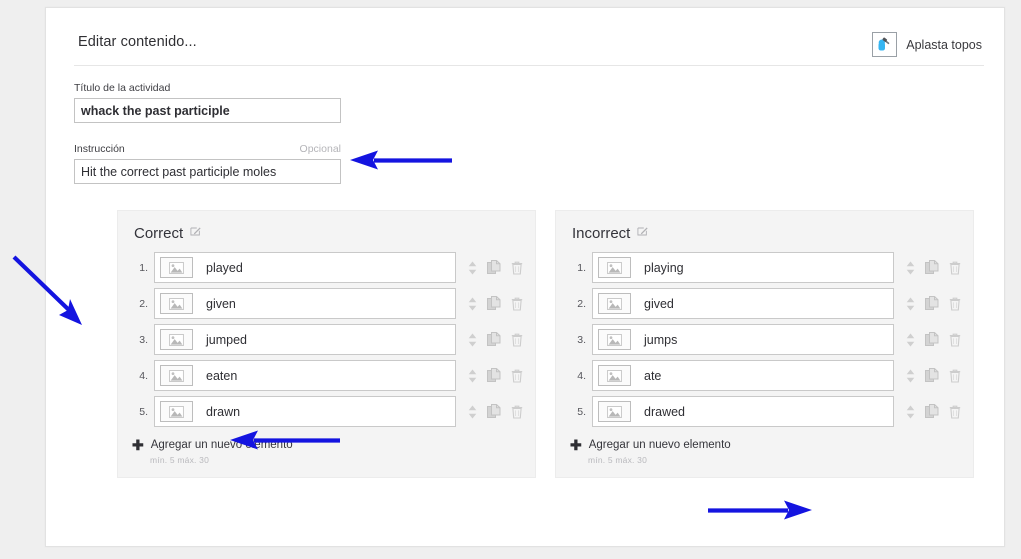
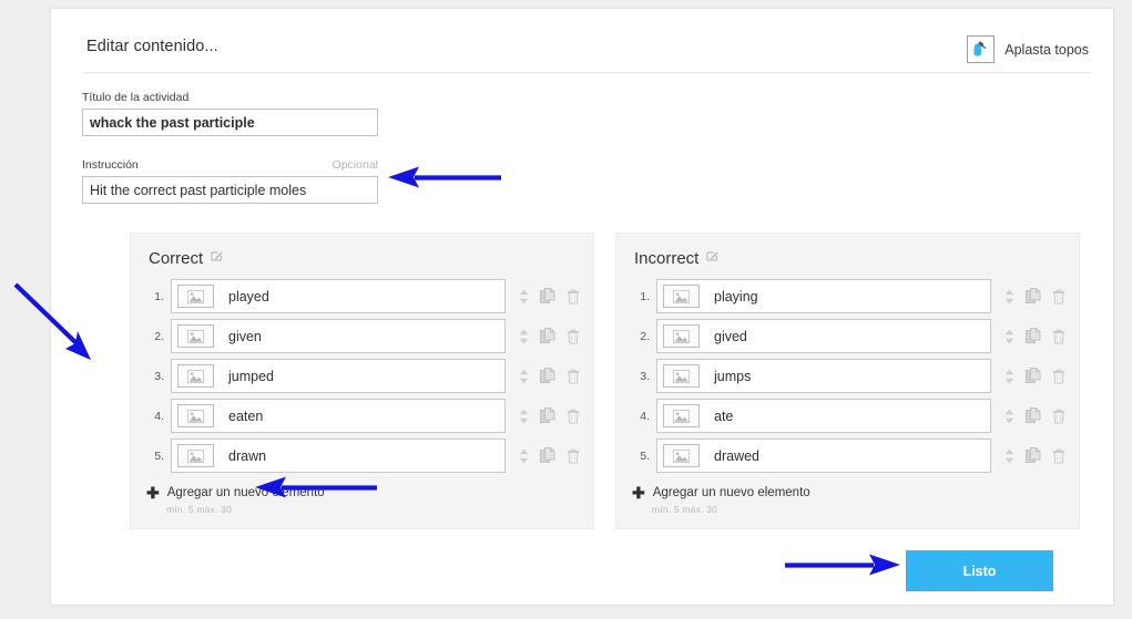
  Editar contenido...
  Aplasta topos
  Título de la actividad
  whack the past participle
  Instrucción
  Opcional
  Hit the correct past participle moles
  Correct
  1.
  played
  2.
  given
  3.
  jumped
  4.
  eaten
  5.
  drawn
  ✚
  Agregar un nuevoemento
  mín. 5 máx. 30
  Incorrect
  1.
  playing
  2.
  gived
  3.
  jumps
  4.
  ate
  5.
  drawed
  ✚
  Agregar un nuevo elemento
  mín. 5 máx. 30
+ Listo
